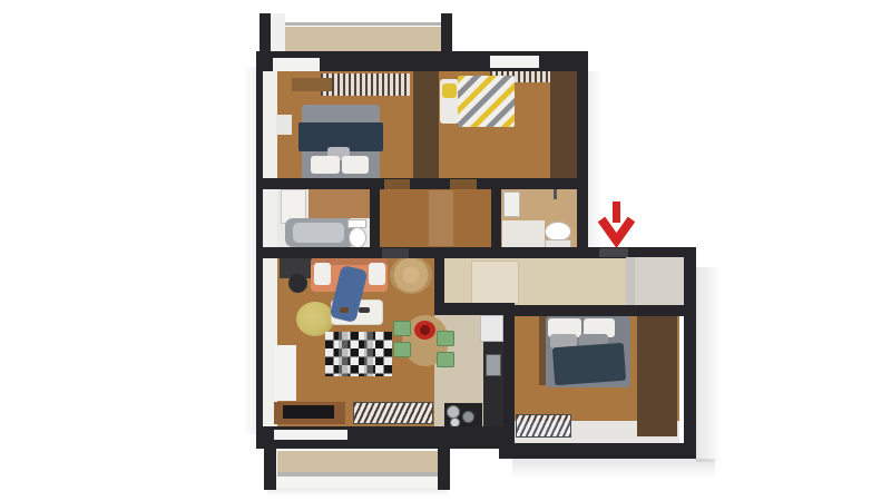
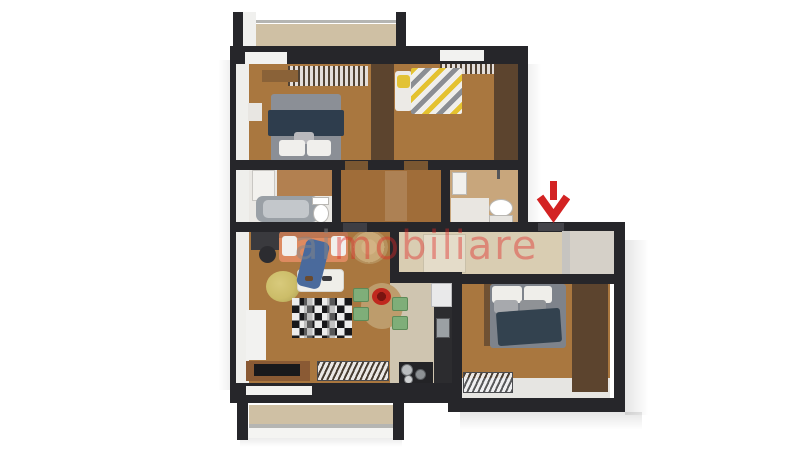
+ aimobiliare
